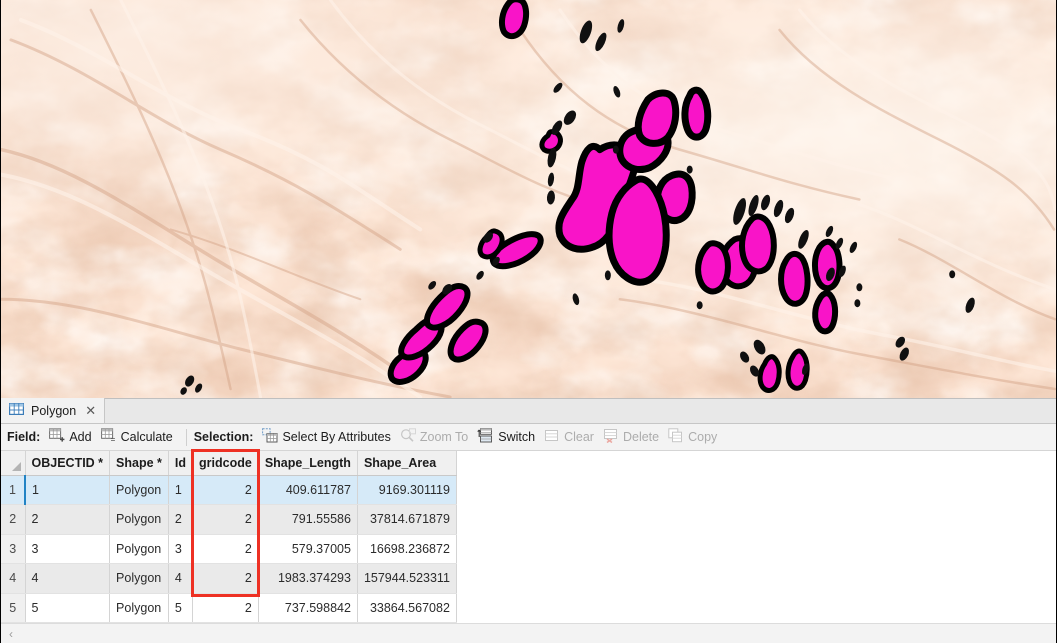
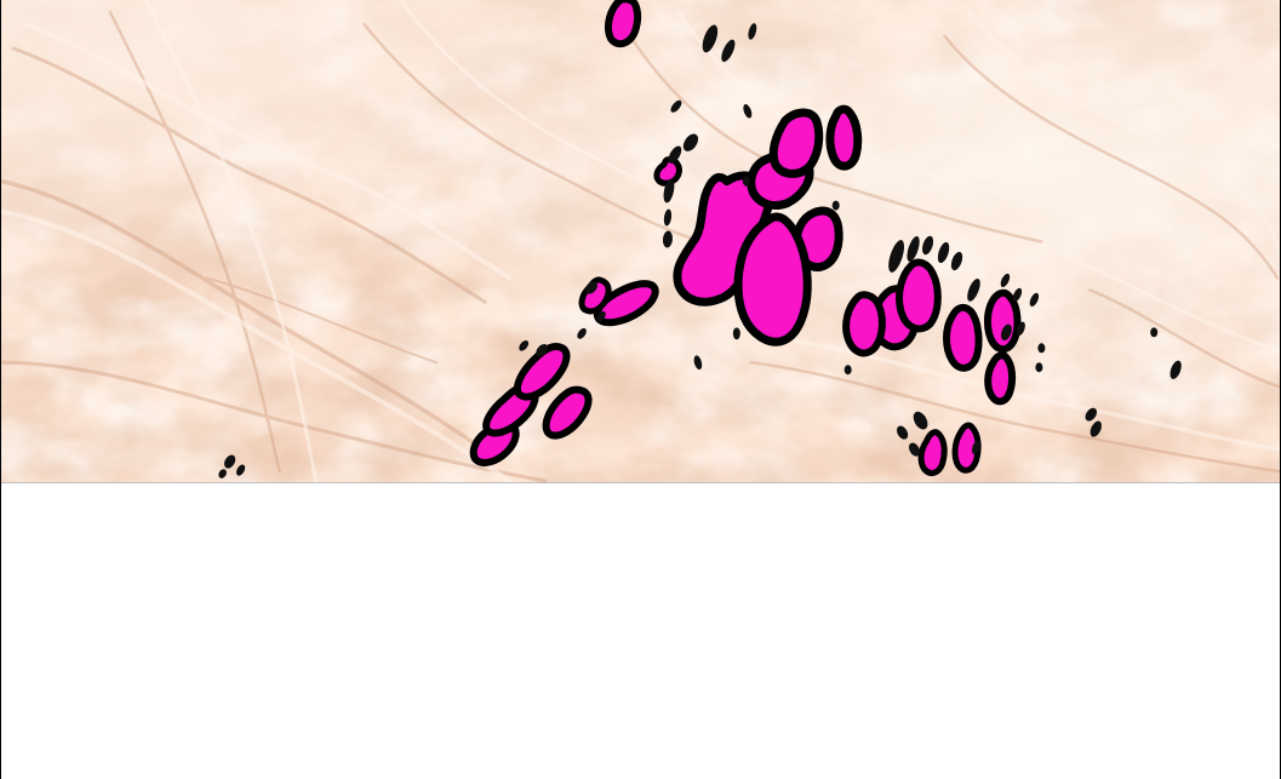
- Polygon
- ✕
- Field:
- Add
- =
- Calculate
- Selection:
- Select By Attributes
- Zoom To
- Switch
- Clear
- Delete
- Copy
- 	OBJECTID *	Shape *	Id	gridcode	Shape_Length	Shape_Area
- 1	1	Polygon	1	2	409.611787	9169.301119
- 2	2	Polygon	2	2	791.55586	37814.671879
- 3	3	Polygon	3	2	579.37005	16698.236872
- 4	4	Polygon	4	2	1983.374293	157944.523311
- 5	5	Polygon	5	2	737.598842	33864.567082
- ‹
